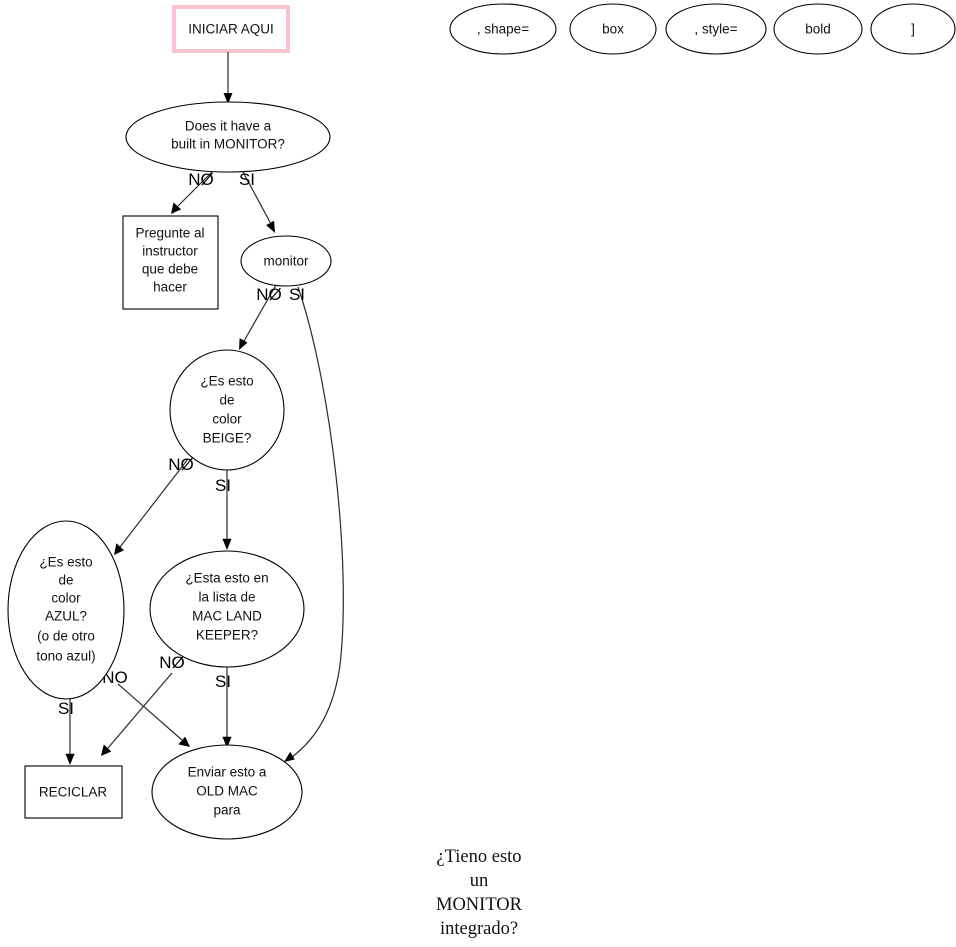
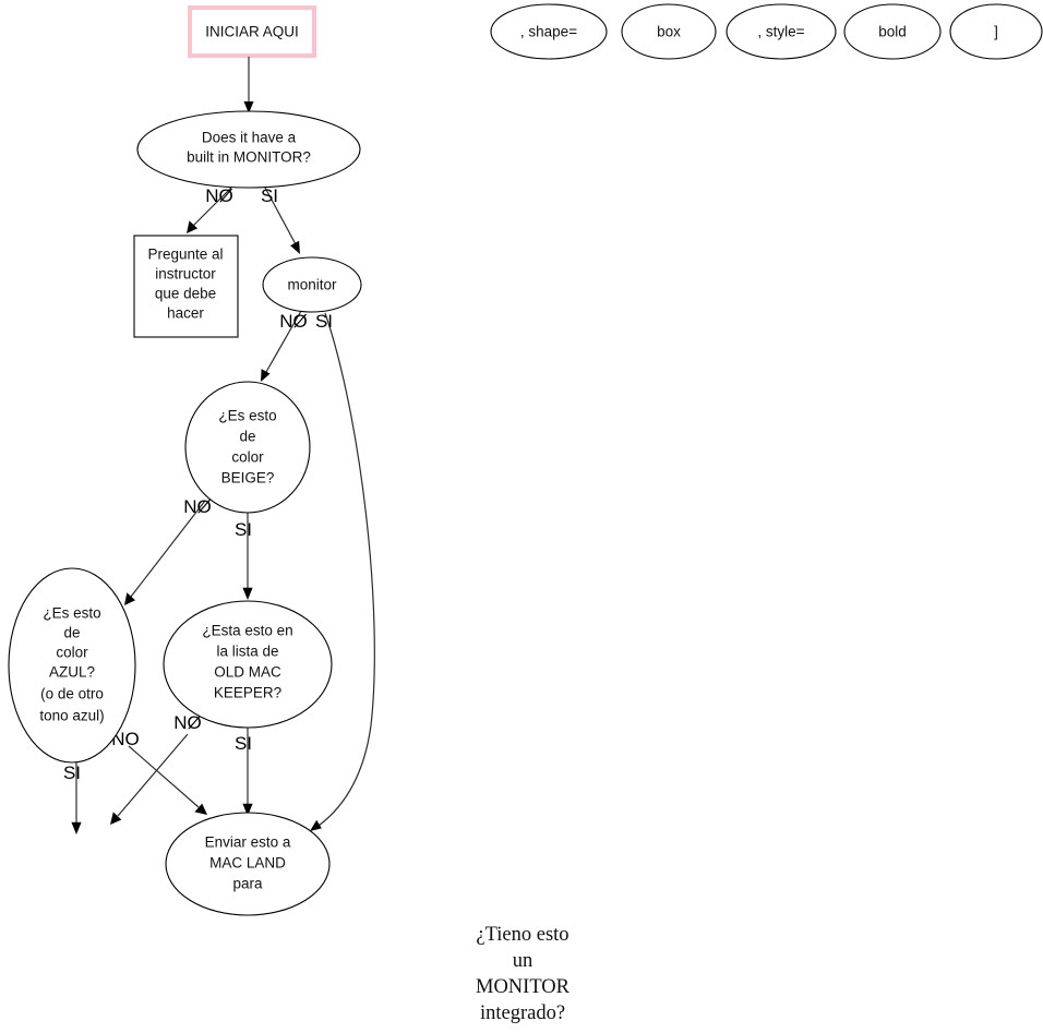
  INICIAR AQUI
  , shape=
  box
  , style=
  bold
  ]
  NØ
  SI
  NØ
  SI
  NØ
  SI
  SI
  NO
  NØ
  SI
  Does it have a
  built in MONITOR?
  Pregunte al
  instructor
  que debe
  hacer
  monitor
  ¿Es esto
  de
  color
  BEIGE?
  ¿Es esto
  de
  color
  AZUL?
  (o de otro
  tono azul)
  ¿Esta esto en
  la lista de
- MAC LAND
+ OLD MAC
  KEEPER?
- RECICLAR
  Enviar esto a
- OLD MAC
+ MAC LAND
  para
  ¿Tieno esto
  un
  MONITOR
  integrado?
